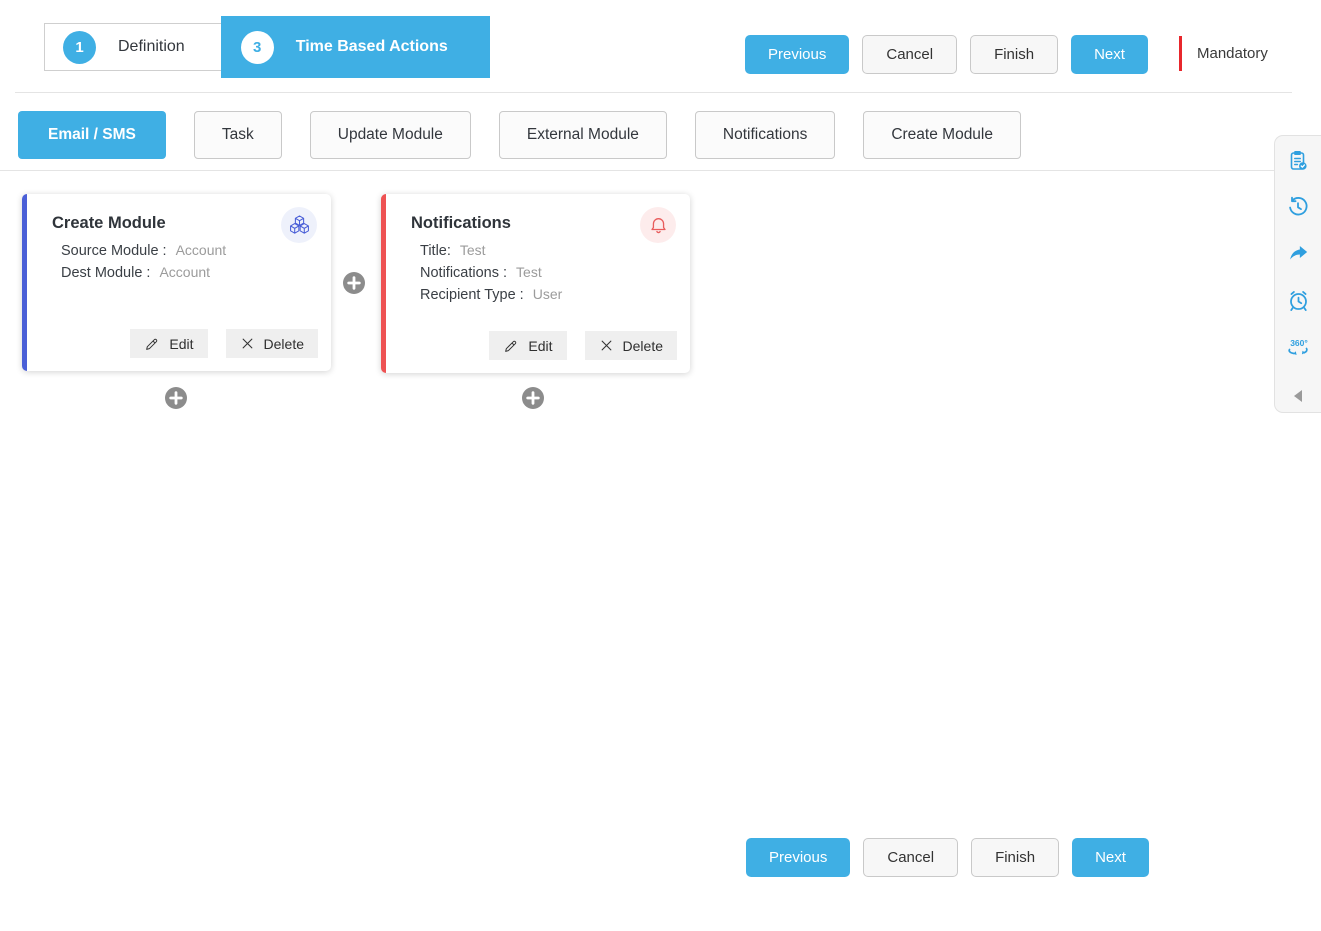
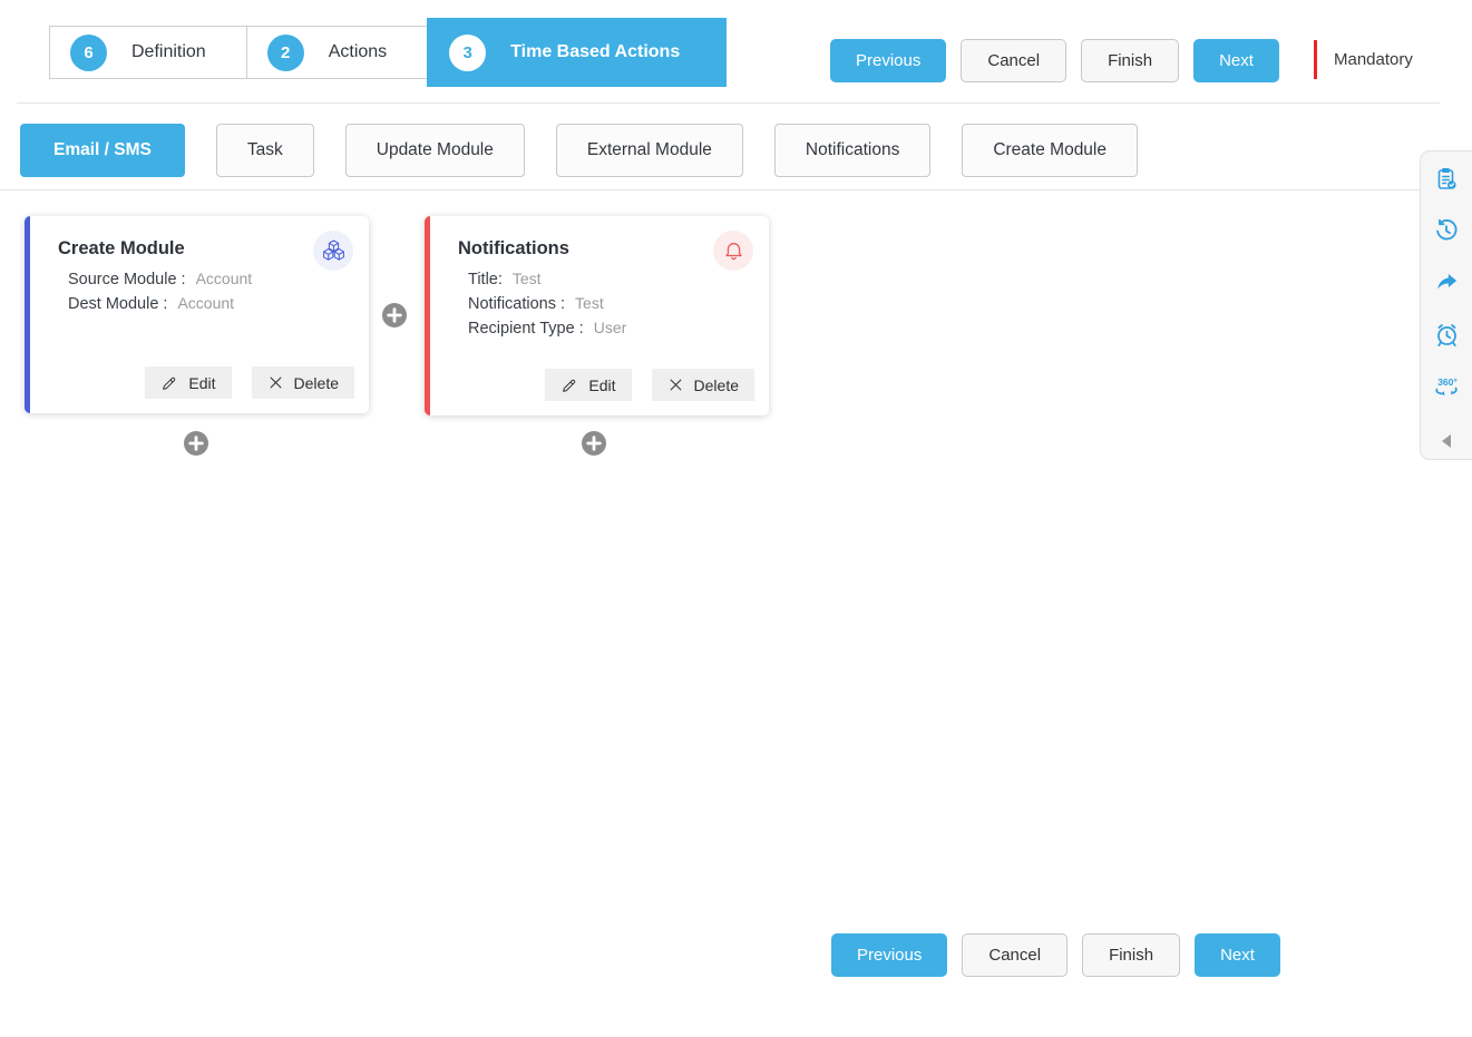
- 1
+ 6
  Definition
+ 2
+ Actions
  3
  Time Based Actions
  Previous
  Cancel
  Finish
  Next
  Mandatory
  Email / SMS
  Task
  Update Module
  External Module
  Notifications
  Create Module
  Create Module
  Source Module :
  Account
  Dest Module :
  Account
  Edit
  Delete
  Notifications
  Title:
  Test
  Notifications :
  Test
  Recipient Type :
  User
  Edit
  Delete
  360°
  Previous
  Cancel
  Finish
  Next
